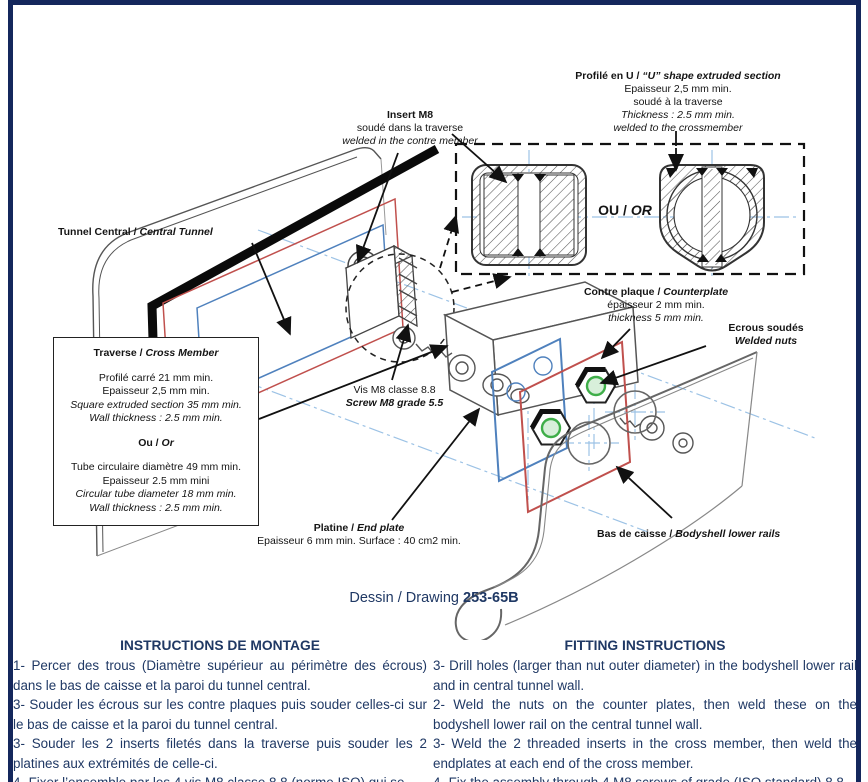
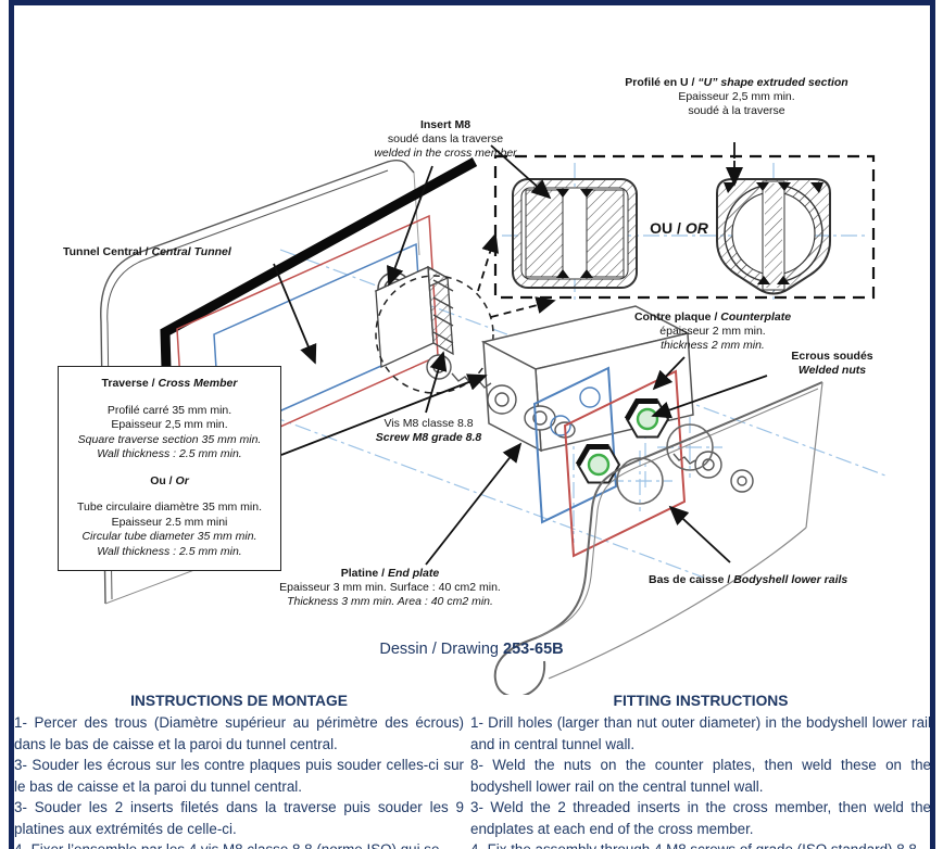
  Insert M8
  soudé dans la traverse
- welded in the contre member
+ welded in the cross member
  Profilé en U / “U” shape extruded section
  Epaisseur 2,5 mm min.
  soudé à la traverse
- Thickness : 2.5 mm min.
- welded to the crossmember
  Tunnel Central / Central Tunnel
  Traverse / Cross Member
- Profilé carré 21 mm min.
+ Profilé carré 35 mm min.
  Epaisseur 2,5 mm min.
- Square extruded section 35 mm min.
+ Square traverse section 35 mm min.
  Wall thickness : 2.5 mm min.
  Ou / Or
- Tube circulaire diamètre 49 mm min.
+ Tube circulaire diamètre 35 mm min.
  Epaisseur 2.5 mm mini
- Circular tube diameter 18 mm min.
+ Circular tube diameter 35 mm min.
  Wall thickness : 2.5 mm min.
  Vis M8 classe 8.8
- Screw M8 grade 5.5
+ Screw M8 grade 8.8
  Contre plaque / Counterplate
  épaisseur 2 mm min.
- thickness 5 mm min.
+ thickness 2 mm min.
  Ecrous soudés
  Welded nuts
  Platine / End plate
- Epaisseur 6 mm min. Surface : 40 cm2 min.
+ Epaisseur 3 mm min. Surface : 40 cm2 min.
+ Thickness 3 mm min. Area : 40 cm2 min.
  Bas de caisse / Bodyshell lower rails
  OU / OR
  Dessin / Drawing 253-65B
  INSTRUCTIONS DE MONTAGE
  1- Percer des trous (Diamètre supérieur au périmètre des écrous) dans le bas de caisse et la paroi du tunnel central.
  3- Souder les écrous sur les contre plaques puis souder celles-ci sur le bas de caisse et la paroi du tunnel central.
- 3- Souder les 2 inserts filetés dans la traverse puis souder les 2 platines aux extrémités de celle-ci.
+ 3- Souder les 2 inserts filetés dans la traverse puis souder les 9 platines aux extrémités de celle-ci.
  FITTING INSTRUCTIONS
- 3- Drill holes (larger than nut outer diameter) in the bodyshell lower rail and in central tunnel wall.
+ 1- Drill holes (larger than nut outer diameter) in the bodyshell lower rail and in central tunnel wall.
- 2- Weld the nuts on the counter plates, then weld these on the bodyshell lower rail on the central tunnel wall.
+ 8- Weld the nuts on the counter plates, then weld these on the bodyshell lower rail on the central tunnel wall.
  3- Weld the 2 threaded inserts in the cross member, then weld the endplates at each end of the cross member.
